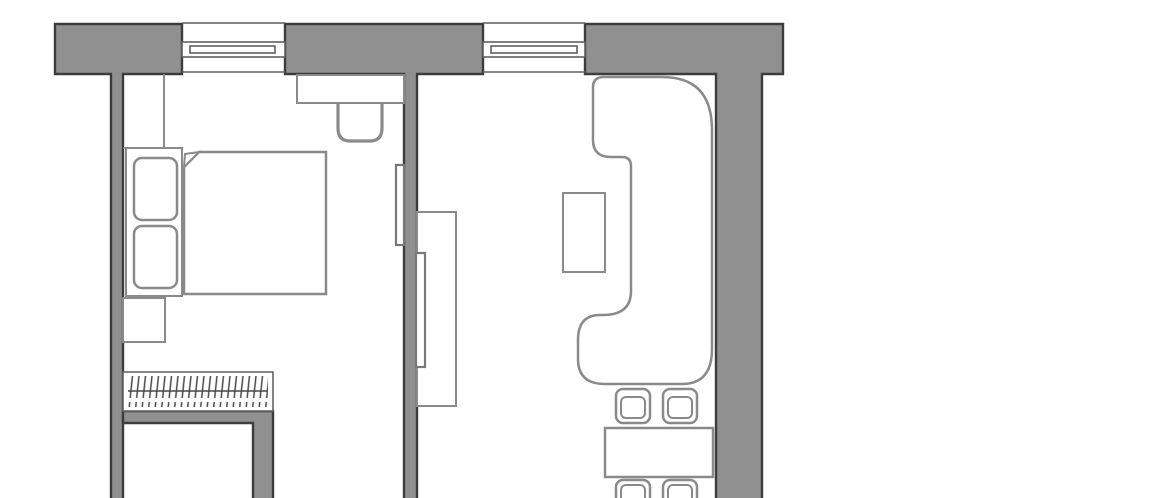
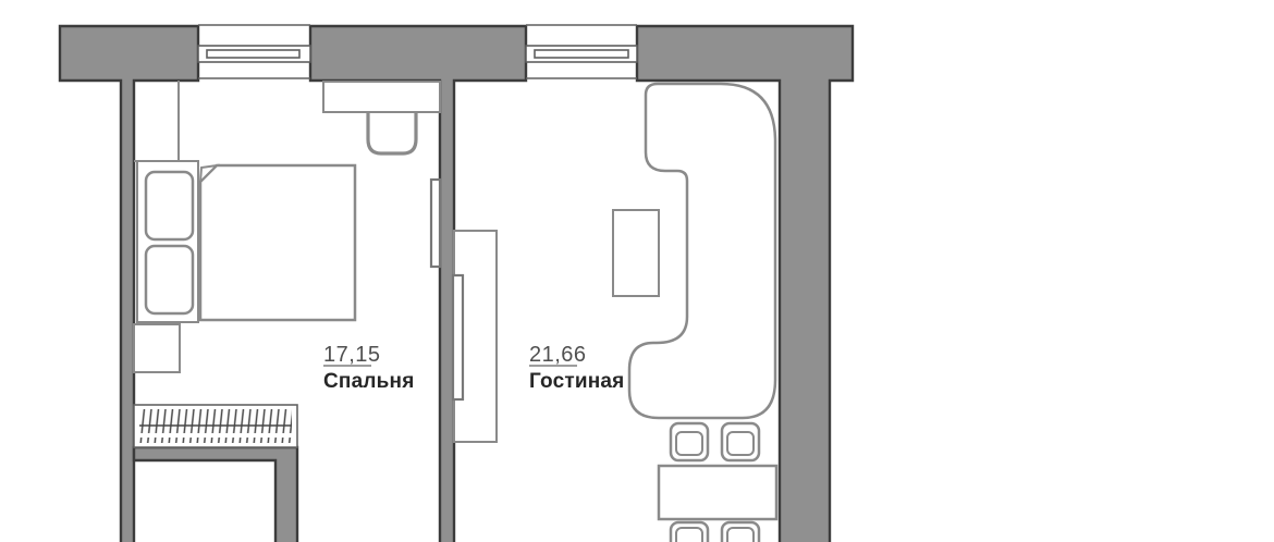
+ 17,15
+ Спальня
+ 21,66
+ Гостиная
